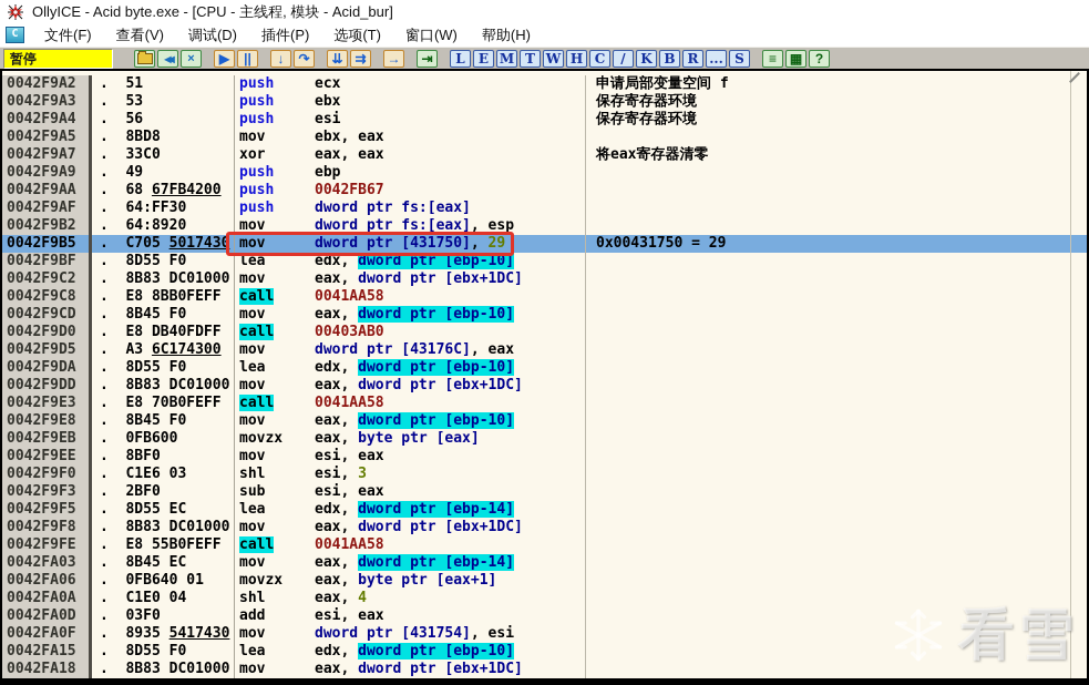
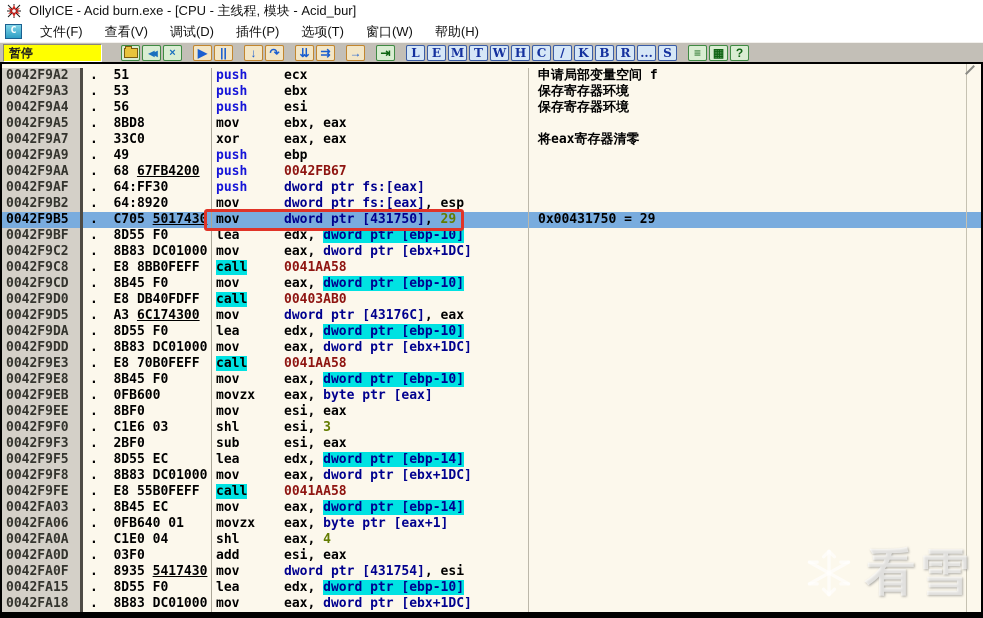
- OllyICE - Acid byte.exe - [CPU - 主线程, 模块 - Acid_bur]
+ OllyICE - Acid burn.exe - [CPU - 主线程, 模块 - Acid_bur]
  C
  文件(F)
  查看(V)
  调试(D)
  插件(P)
  选项(T)
  窗口(W)
  帮助(H)
  暂停
  ◀◀
  ×
  ▶
  ||
  ↓
  ↷
  ⇊
  ⇉
  →
  ⇥
  L
  E
  M
  T
  W
  H
  C
  /
  K
  B
  R
  ...
  S
  ≡
  ▦
  ?
  0042F9A2
  . 51
  push ecx
  申请局部变量空间 f
  0042F9A3
  . 53
  push ebx
  保存寄存器环境
  0042F9A4
  . 56
  push esi
  保存寄存器环境
  0042F9A5
  . 8BD8
  mov ebx, eax
  0042F9A7
  . 33C0
  xor eax, eax
  将eax寄存器清零
  0042F9A9
  . 49
  push ebp
  0042F9AA
  . 68 67FB4200
  push 0042FB67
  0042F9AF
  . 64:FF30
  push dword ptr fs:[eax]
  0042F9B2
  . 64:8920
  mov dword ptr fs:[eax], esp
  0042F9B5
  . C705 5017430
  mov dword ptr [431750], 29
  0x00431750 = 29
  0042F9BF
  . 8D55 F0
  lea edx, dword ptr [ebp-10]
  0042F9C2
  . 8B83 DC01000
  mov eax, dword ptr [ebx+1DC]
  0042F9C8
  . E8 8BB0FEFF
  call 0041AA58
  0042F9CD
  . 8B45 F0
  mov eax, dword ptr [ebp-10]
  0042F9D0
  . E8 DB40FDFF
  call 00403AB0
  0042F9D5
  . A3 6C174300
  mov dword ptr [43176C], eax
  0042F9DA
  . 8D55 F0
  lea edx, dword ptr [ebp-10]
  0042F9DD
  . 8B83 DC01000
  mov eax, dword ptr [ebx+1DC]
  0042F9E3
  . E8 70B0FEFF
  call 0041AA58
  0042F9E8
  . 8B45 F0
  mov eax, dword ptr [ebp-10]
  0042F9EB
  . 0FB600
  movzx eax, byte ptr [eax]
  0042F9EE
  . 8BF0
  mov esi, eax
  0042F9F0
  . C1E6 03
  shl esi, 3
  0042F9F3
  . 2BF0
  sub esi, eax
  0042F9F5
  . 8D55 EC
  lea edx, dword ptr [ebp-14]
  0042F9F8
  . 8B83 DC01000
  mov eax, dword ptr [ebx+1DC]
  0042F9FE
  . E8 55B0FEFF
  call 0041AA58
  0042FA03
  . 8B45 EC
  mov eax, dword ptr [ebp-14]
  0042FA06
  . 0FB640 01
  movzx eax, byte ptr [eax+1]
  0042FA0A
  . C1E0 04
  shl eax, 4
  0042FA0D
  . 03F0
  add esi, eax
  0042FA0F
  . 8935 5417430
  mov dword ptr [431754], esi
  0042FA15
  . 8D55 F0
  lea edx, dword ptr [ebp-10]
  0042FA18
  . 8B83 DC01000
  mov eax, dword ptr [ebx+1DC]
  看雪
